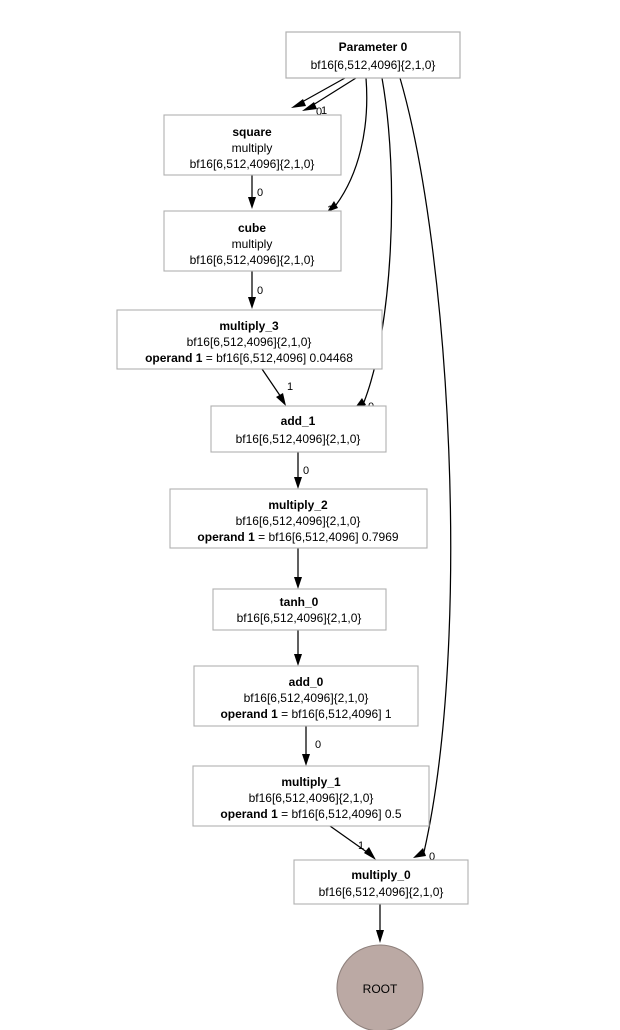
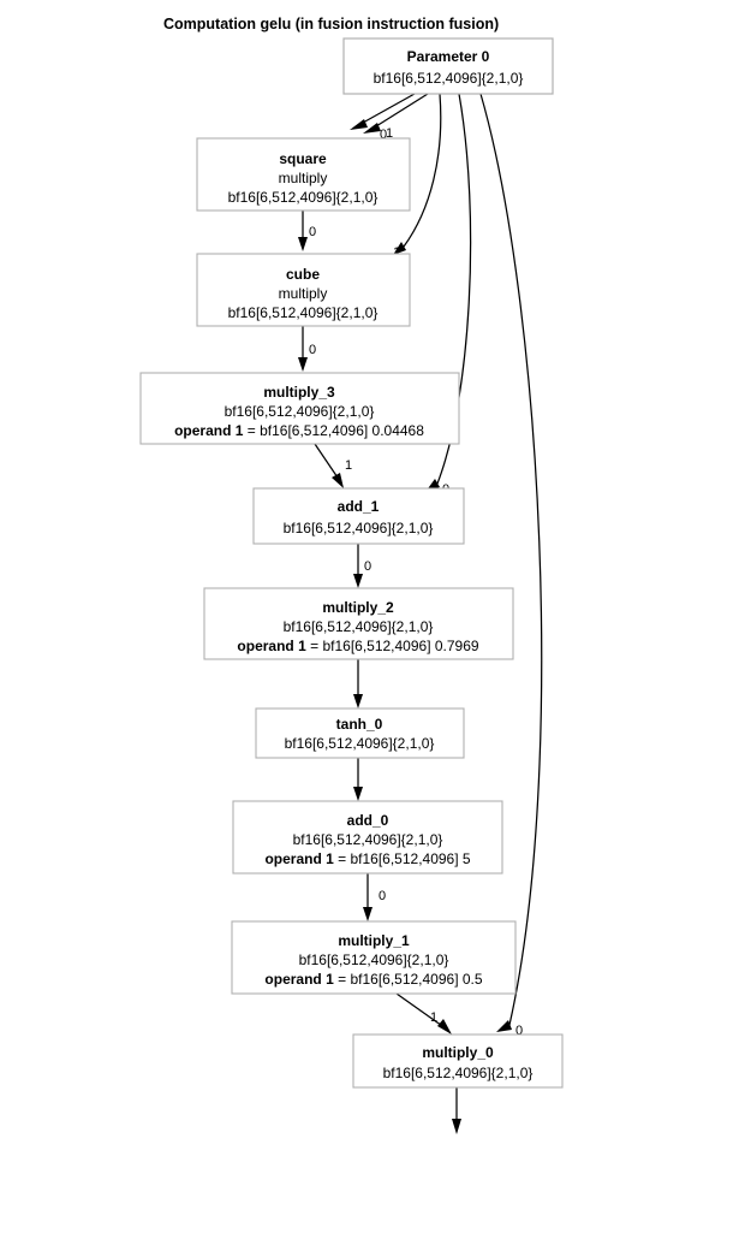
+ Computation gelu (in fusion instruction fusion)
  0
  1
  1
  0
  0
  0
  1
  0
  0
  1
  Parameter 0
  bf16[6,512,4096]{2,1,0}
  square
  multiply
  bf16[6,512,4096]{2,1,0}
  cube
  multiply
  bf16[6,512,4096]{2,1,0}
  multiply_3
  bf16[6,512,4096]{2,1,0}
  operand 1 = bf16[6,512,4096] 0.04468
  add_1
  bf16[6,512,4096]{2,1,0}
  multiply_2
  bf16[6,512,4096]{2,1,0}
  operand 1 = bf16[6,512,4096] 0.7969
  tanh_0
  bf16[6,512,4096]{2,1,0}
  add_0
  bf16[6,512,4096]{2,1,0}
- operand 1 = bf16[6,512,4096] 1
+ operand 1 = bf16[6,512,4096] 5
  multiply_1
  bf16[6,512,4096]{2,1,0}
  operand 1 = bf16[6,512,4096] 0.5
  multiply_0
  bf16[6,512,4096]{2,1,0}
- ROOT
